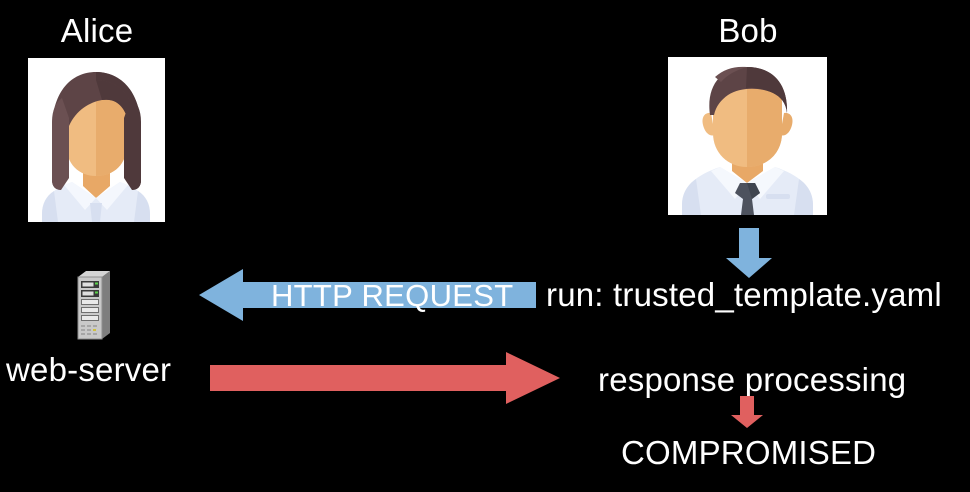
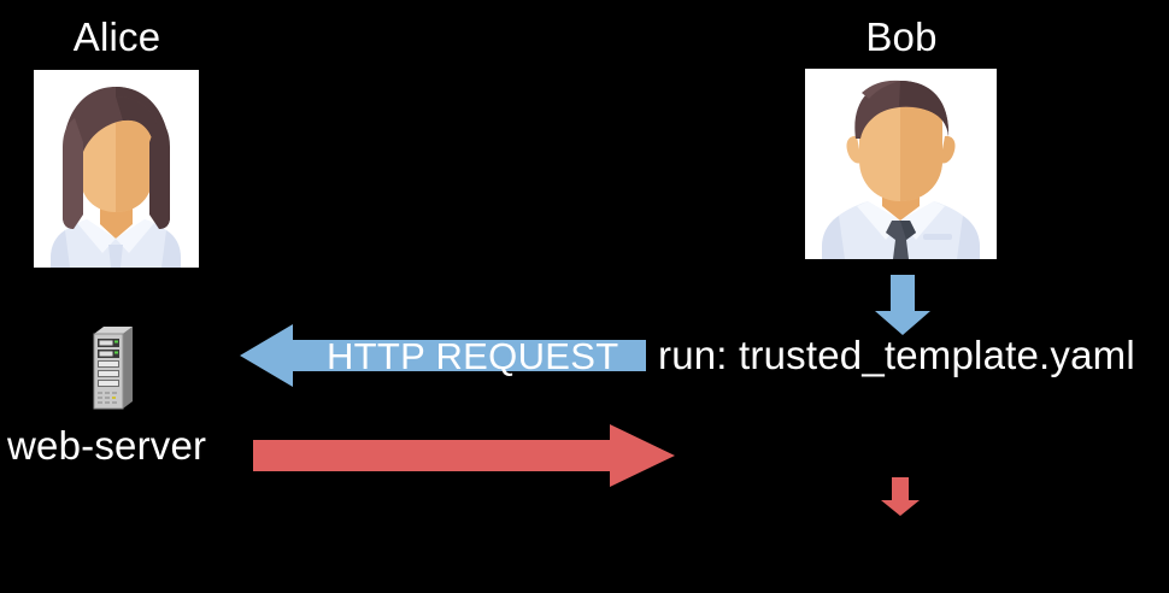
  Alice
  Bob
  HTTP REQUEST
  run: trusted_template.yaml
  web-server
- response processing
- COMPROMISED
